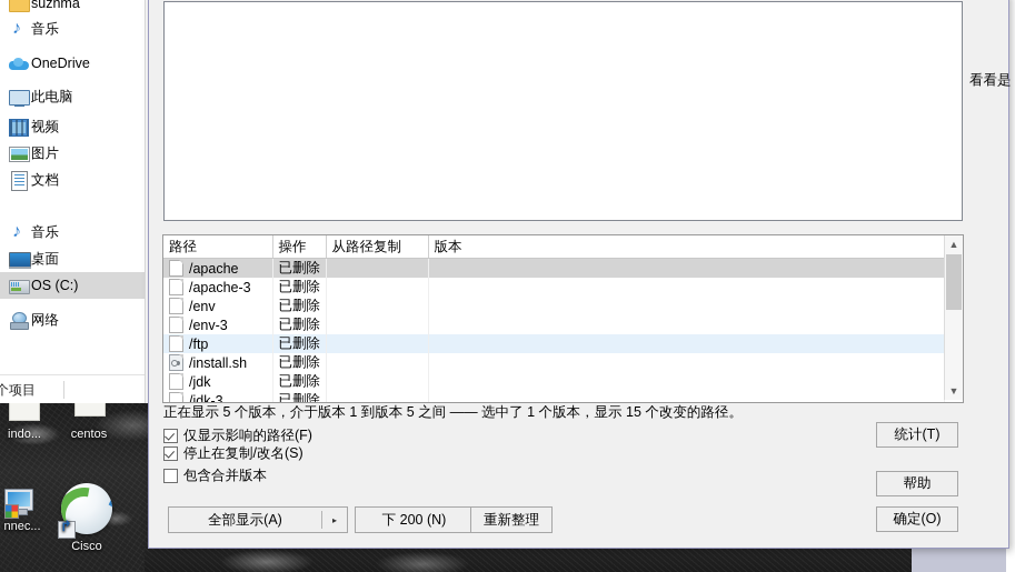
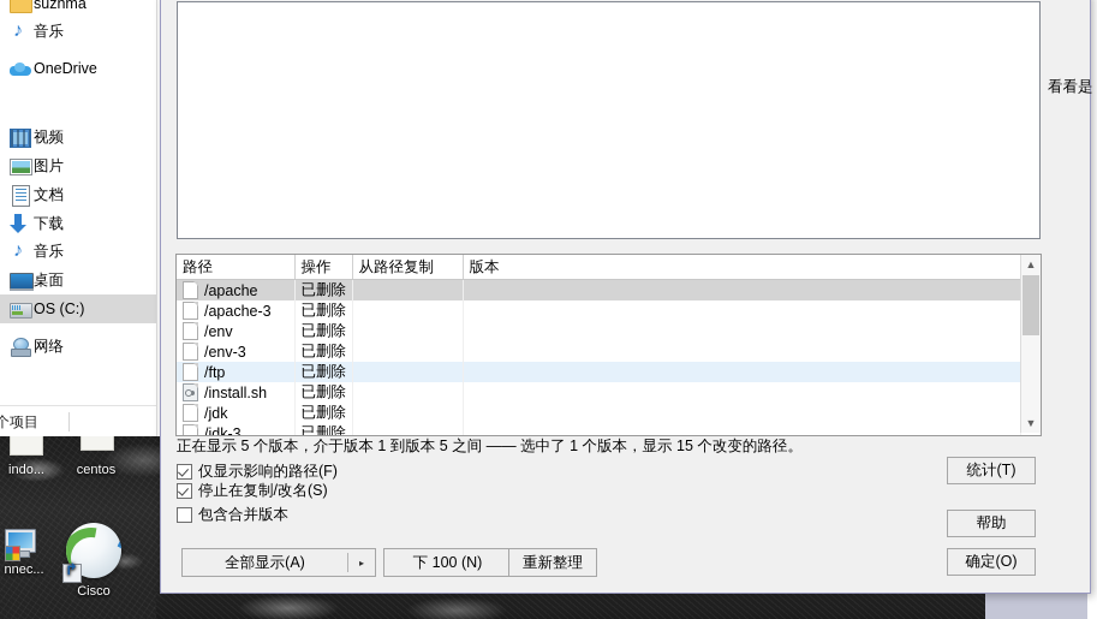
  indo...
  centos
  nnec...
  Cisco
  suzhma
  ♪
  音乐
  OneDrive
- 此电脑
  视频
  图片
  文档
+ 下载
  ♪
  音乐
  桌面
  OS (C:)
  网络
  个项目
  路径	操作	从路径复制	版本
  /apache	已删除
  /apache-3	已删除
  /env	已删除
  /env-3	已删除
  /ftp	已删除
  /install.sh	已删除
  /jdk	已删除
  /jdk-3	已删除
  ▲
  ▼
  正在显示 5 个版本，介于版本 1 到版本 5 之间 —— 选中了 1 个版本，显示 15 个改变的路径。
  仅显示影响的路径(F)
  停止在复制/改名(S)
  包含合并版本
  全部显示(A)
  ▸
- 下 200 (N)
+ 下 100 (N)
  重新整理
  统计(T)
  帮助
  确定(O)
  看看是
